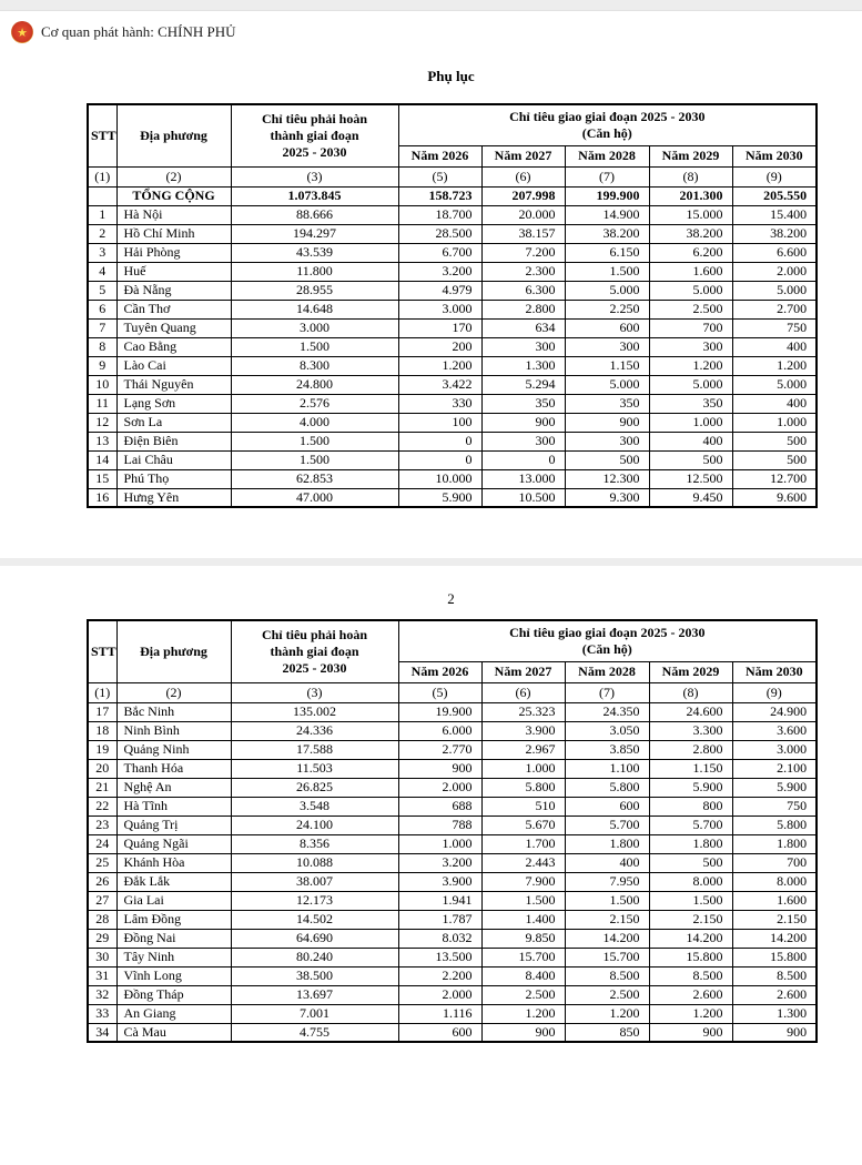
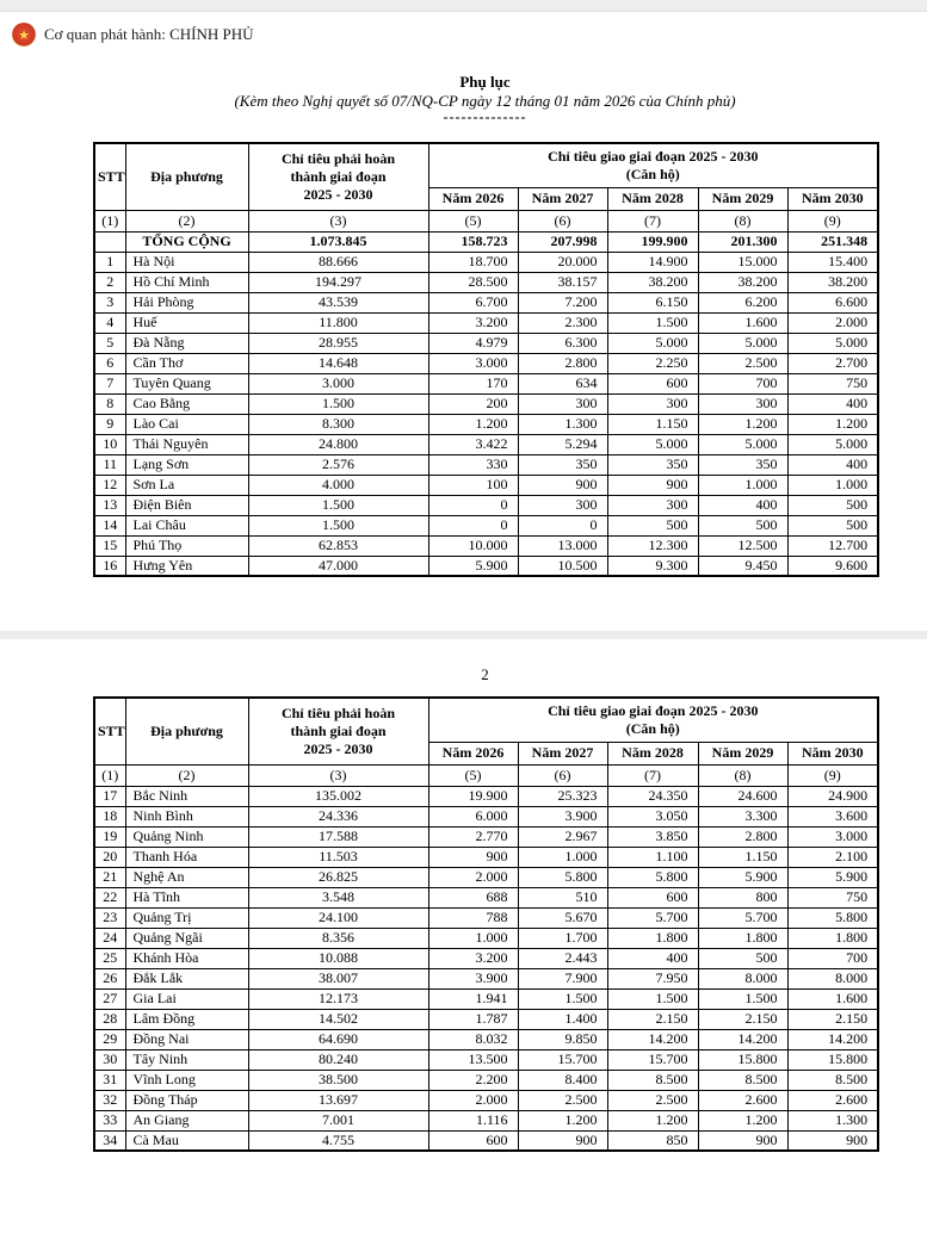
  ★
  Cơ quan phát hành: CHÍNH PHỦ
  Phụ lục
+ (Kèm theo Nghị quyết số 07/NQ-CP ngày 12 tháng 01 năm 2026 của Chính phủ)
+ --------------
  STT	Địa phương	Chỉ tiêu phải hoàn thành giai đoạn 2025 - 2030	Chỉ tiêu giao giai đoạn 2025 - 2030 (Căn hộ)
  Năm 2026	Năm 2027	Năm 2028	Năm 2029	Năm 2030
  (1)	(2)	(3)	(5)	(6)	(7)	(8)	(9)
- 	TỔNG CỘNG	1.073.845	158.723	207.998	199.900	201.300	205.550
+ 	TỔNG CỘNG	1.073.845	158.723	207.998	199.900	201.300	251.348
  1	Hà Nội	88.666	18.700	20.000	14.900	15.000	15.400
  2	Hồ Chí Minh	194.297	28.500	38.157	38.200	38.200	38.200
  3	Hải Phòng	43.539	6.700	7.200	6.150	6.200	6.600
  4	Huế	11.800	3.200	2.300	1.500	1.600	2.000
  5	Đà Nẵng	28.955	4.979	6.300	5.000	5.000	5.000
  6	Cần Thơ	14.648	3.000	2.800	2.250	2.500	2.700
  7	Tuyên Quang	3.000	170	634	600	700	750
  8	Cao Bằng	1.500	200	300	300	300	400
  9	Lào Cai	8.300	1.200	1.300	1.150	1.200	1.200
  10	Thái Nguyên	24.800	3.422	5.294	5.000	5.000	5.000
  11	Lạng Sơn	2.576	330	350	350	350	400
  12	Sơn La	4.000	100	900	900	1.000	1.000
  13	Điện Biên	1.500	0	300	300	400	500
  14	Lai Châu	1.500	0	0	500	500	500
  15	Phú Thọ	62.853	10.000	13.000	12.300	12.500	12.700
  16	Hưng Yên	47.000	5.900	10.500	9.300	9.450	9.600
  2
  STT	Địa phương	Chỉ tiêu phải hoàn thành giai đoạn 2025 - 2030	Chỉ tiêu giao giai đoạn 2025 - 2030 (Căn hộ)
  Năm 2026	Năm 2027	Năm 2028	Năm 2029	Năm 2030
  (1)	(2)	(3)	(5)	(6)	(7)	(8)	(9)
  17	Bắc Ninh	135.002	19.900	25.323	24.350	24.600	24.900
  18	Ninh Bình	24.336	6.000	3.900	3.050	3.300	3.600
  19	Quảng Ninh	17.588	2.770	2.967	3.850	2.800	3.000
  20	Thanh Hóa	11.503	900	1.000	1.100	1.150	2.100
  21	Nghệ An	26.825	2.000	5.800	5.800	5.900	5.900
  22	Hà Tĩnh	3.548	688	510	600	800	750
  23	Quảng Trị	24.100	788	5.670	5.700	5.700	5.800
  24	Quảng Ngãi	8.356	1.000	1.700	1.800	1.800	1.800
  25	Khánh Hòa	10.088	3.200	2.443	400	500	700
  26	Đắk Lắk	38.007	3.900	7.900	7.950	8.000	8.000
  27	Gia Lai	12.173	1.941	1.500	1.500	1.500	1.600
  28	Lâm Đồng	14.502	1.787	1.400	2.150	2.150	2.150
  29	Đồng Nai	64.690	8.032	9.850	14.200	14.200	14.200
  30	Tây Ninh	80.240	13.500	15.700	15.700	15.800	15.800
  31	Vĩnh Long	38.500	2.200	8.400	8.500	8.500	8.500
  32	Đồng Tháp	13.697	2.000	2.500	2.500	2.600	2.600
  33	An Giang	7.001	1.116	1.200	1.200	1.200	1.300
  34	Cà Mau	4.755	600	900	850	900	900
